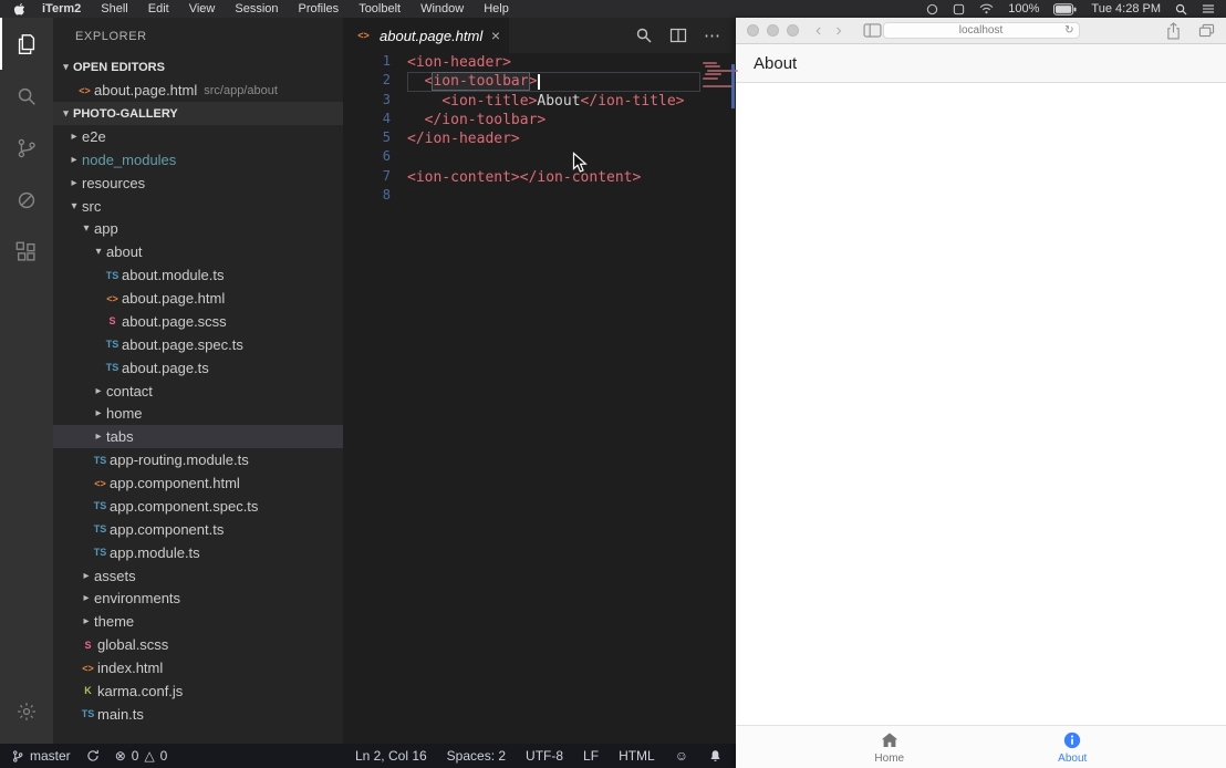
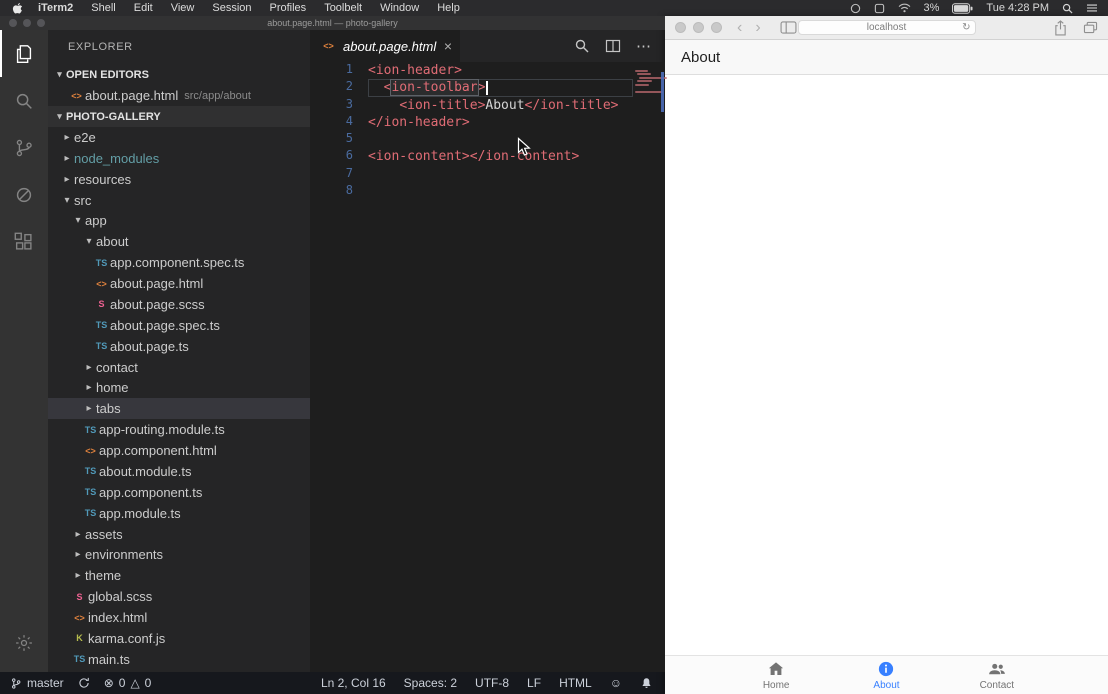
  iTerm2
  Shell
  Edit
  View
  Session
  Profiles
  Toolbelt
  Window
  Help
- 100%
+ 3%
  Tue 4:28 PM
+ about.page.html — photo-gallery
  EXPLORER
  ▾
  OPEN EDITORS
  <>
  about.page.html
  src/app/about
  ▾
  PHOTO-GALLERY
  ▸
  e2e
  ▸
  node_modules
  ▸
  resources
  ▾
  src
  ▾
  app
  ▾
  about
  TS
- about.module.ts
+ app.component.spec.ts
  <>
  about.page.html
  S
  about.page.scss
  TS
  about.page.spec.ts
  TS
  about.page.ts
  ▸
  contact
  ▸
  home
  ▸
  tabs
  TS
  app-routing.module.ts
  <>
  app.component.html
  TS
- app.component.spec.ts
+ about.module.ts
  TS
  app.component.ts
  TS
  app.module.ts
  ▸
  assets
  ▸
  environments
  ▸
  theme
  S
  global.scss
  <>
  index.html
  K
  karma.conf.js
  TS
  main.ts
  <>
  about.page.html
  ×
  ⋯
  1
  2
  3
  4
  5
  6
  7
  8
  <ion-header>
  <ion-toolbar>
  <ion-title>About</ion-title>
- </ion-toolbar>
  </ion-header>
  <ion-content></ion-content>
  master
  ⊗
  0
  △
  0
  Ln 2, Col 16
  Spaces: 2
  UTF-8
  LF
  HTML
  ☺
  ‹
  ›
  localhost
  ↻
  About
  Home
  About
+ Contact
